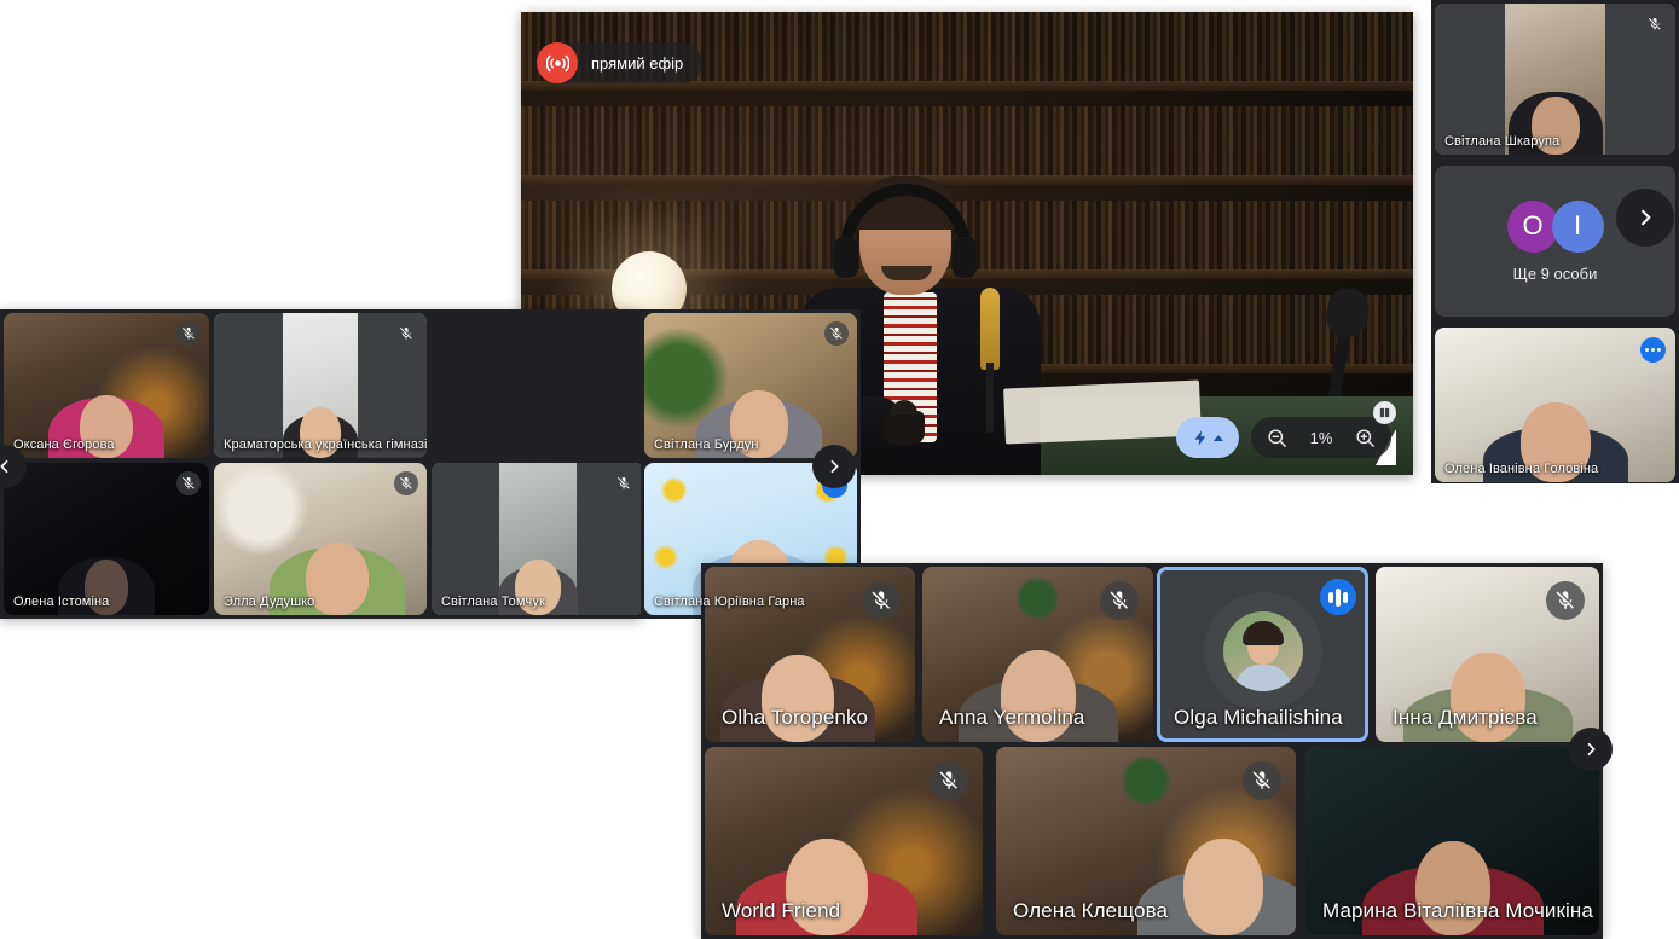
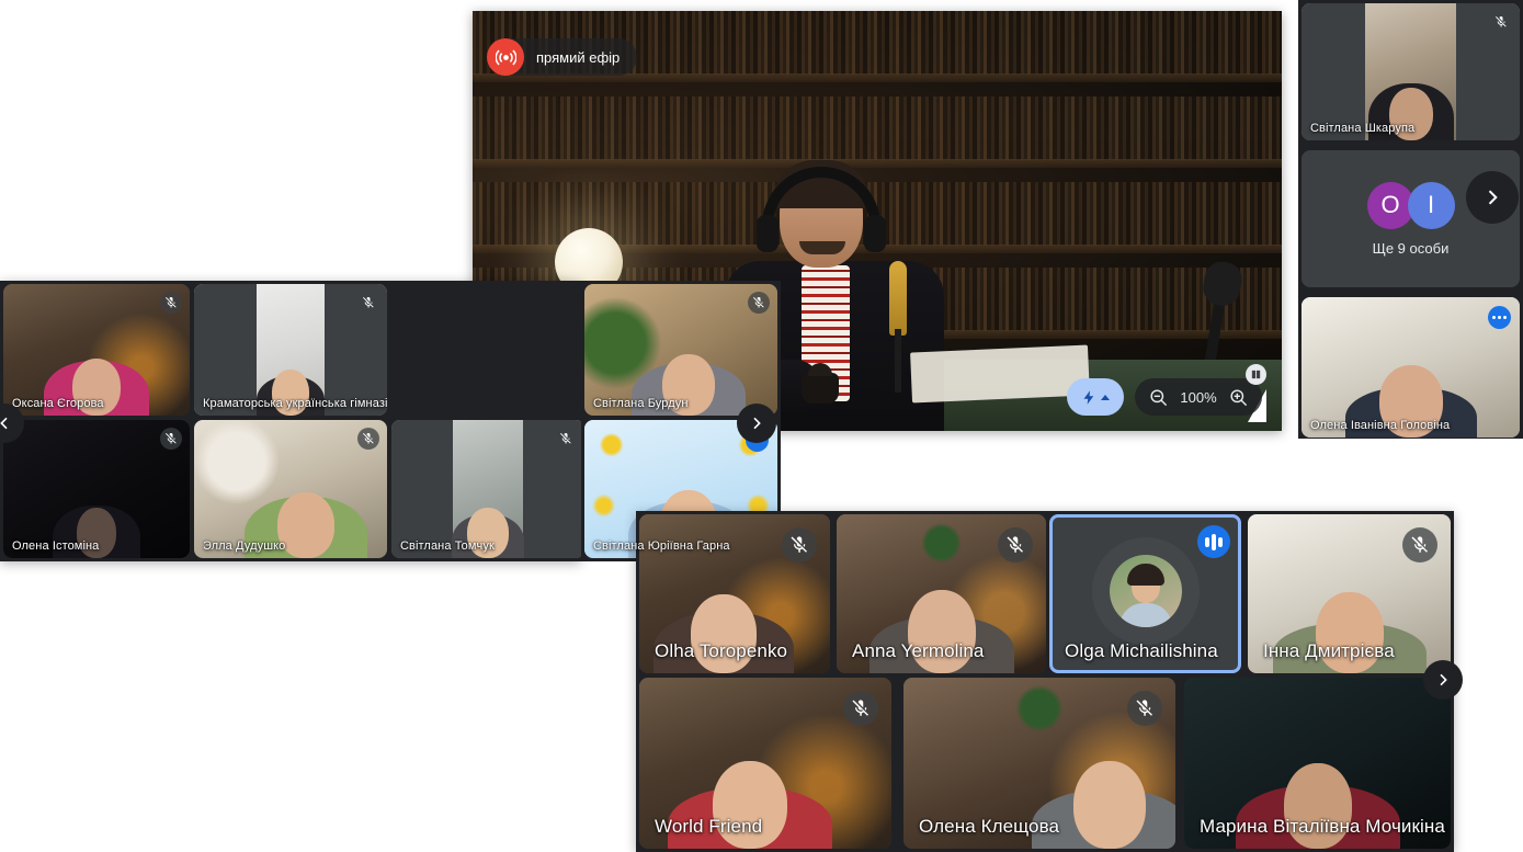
  прямий ефір
- 1%
+ 100%
  Світлана Шкарупа
  O
  I
  Ще 9 особи
  Олена Іванівна Головіна
  Оксана Єгорова
  Краматорська українська гімназі
  Олена Істоміна
  Элла Дудушко
  Світлана Томчук
  Світлана Бурдун
  Світлана Юріївна Гарна
  Olha Toropenko
  Anna Yermolina
  Olga Michailishina
  Інна Дмитрієва
  World Friend
  Олена Клещова
  Марина Віталіївна Мочикіна
